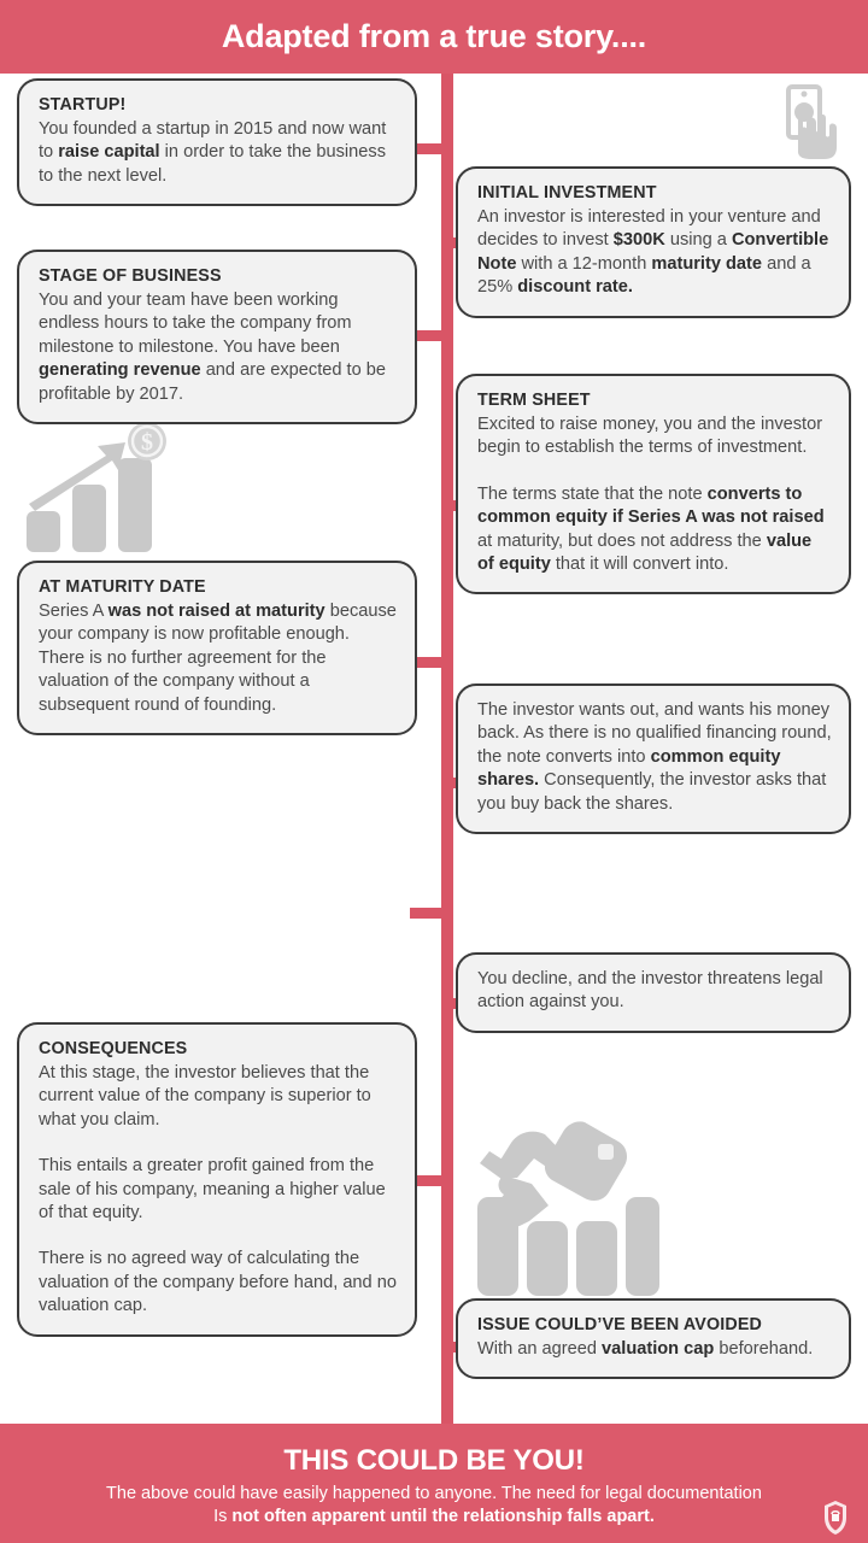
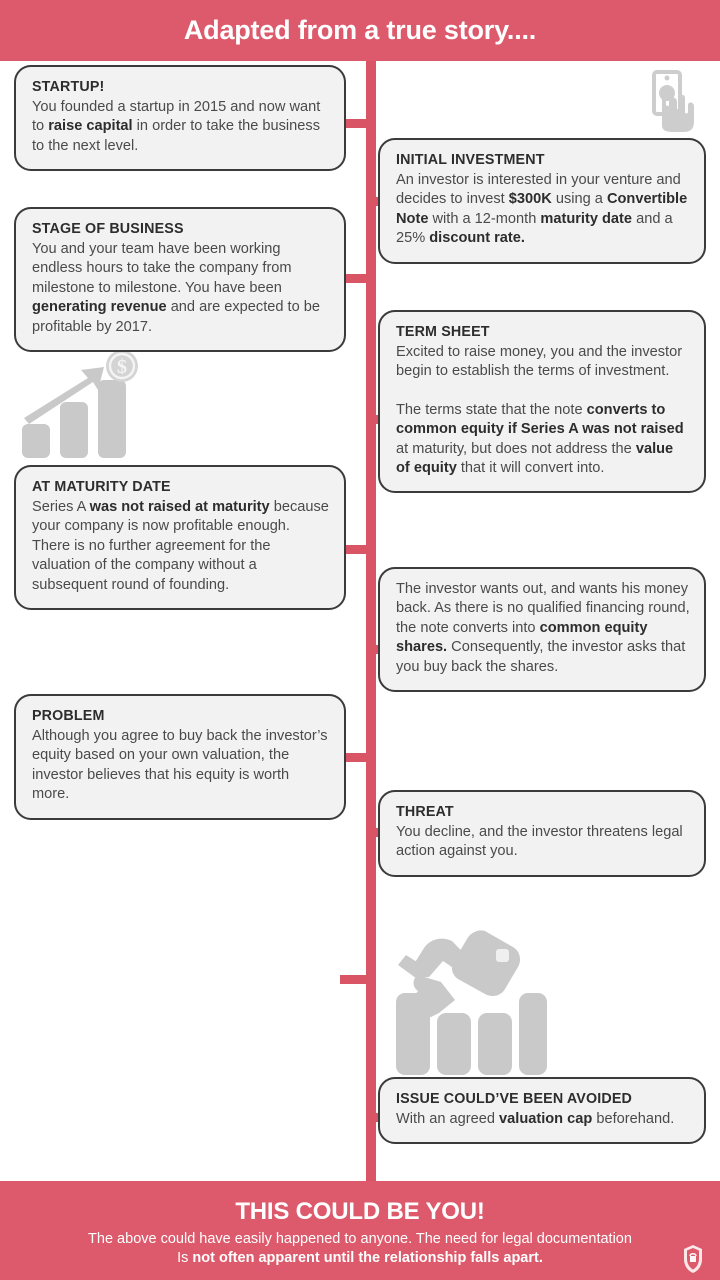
  Adapted from a true story....
  $
  STARTUP!
  You founded a startup in 2015 and now want to raise capital in order to take the business to the next level.
  INITIAL INVESTMENT
  An investor is interested in your venture and decides to invest $300K using a Convertible Note with a 12-month maturity date and a 25% discount rate.
  STAGE OF BUSINESS
  You and your team have been working endless hours to take the company from milestone to milestone. You have been generating revenue and are expected to be profitable by 2017.
  TERM SHEET
  Excited to raise money, you and the investor begin to establish the terms of investment.
  The terms state that the note converts to common equity if Series A was not raised at maturity, but does not address the value of equity that it will convert into.
  AT MATURITY DATE
  Series A was not raised at maturity because your company is now profitable enough. There is no further agreement for the valuation of the company without a subsequent round of founding.
  The investor wants out, and wants his money back. As there is no qualified financing round, the note converts into common equity shares. Consequently, the investor asks that you buy back the shares.
+ PROBLEM
+ Although you agree to buy back the investor’s equity based on your own valuation, the investor believes that his equity is worth more.
+ THREAT
  You decline, and the investor threatens legal action against you.
- CONSEQUENCES
- At this stage, the investor believes that the current value of the company is superior to what you claim.
- This entails a greater profit gained from the sale of his company, meaning a higher value of that equity.
- There is no agreed way of calculating the valuation of the company before hand, and no valuation cap.
  ISSUE COULD’VE BEEN AVOIDED
  With an agreed valuation cap beforehand.
  THIS COULD BE YOU!
  The above could have easily happened to anyone. The need for legal documentation
  Is not often apparent until the relationship falls apart.
